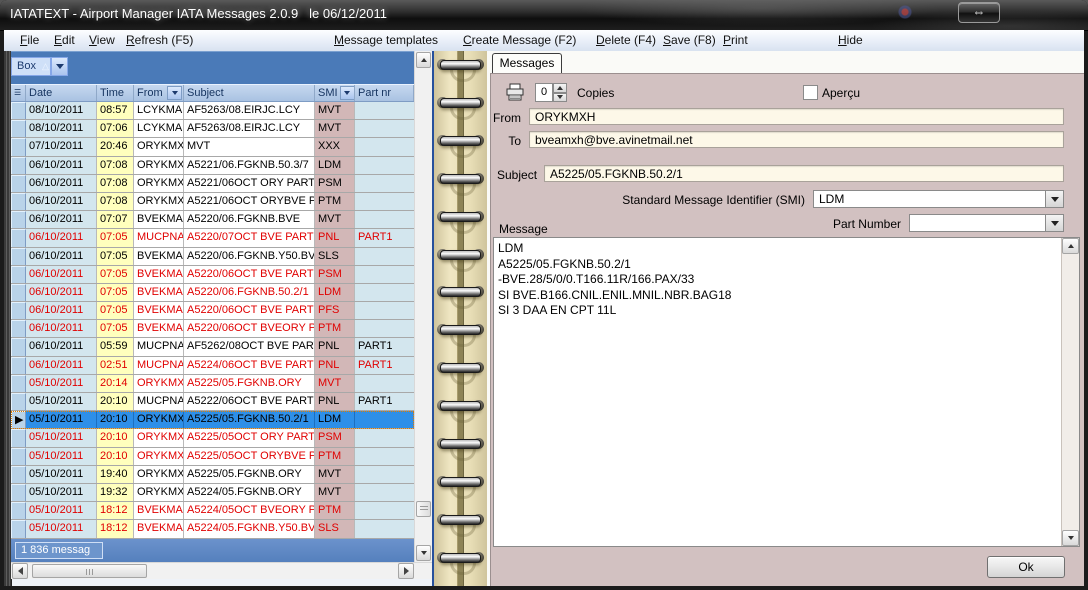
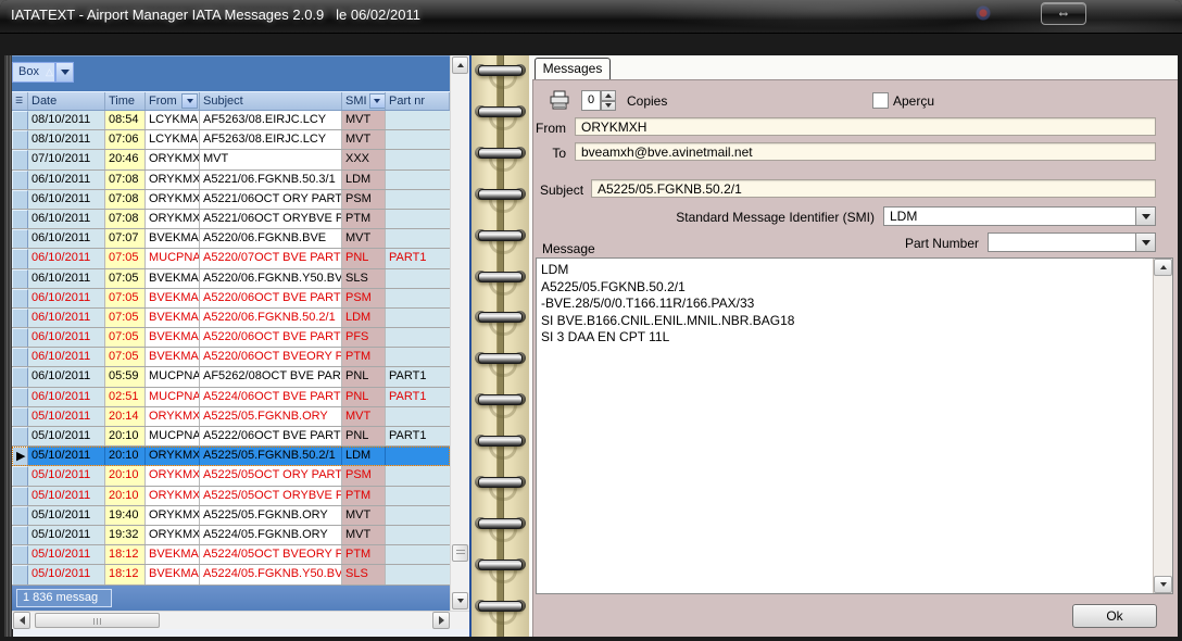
- IATATEXT - Airport Manager IATA Messages 2.0.9 le 06/12/2011
+ IATATEXT - Airport Manager IATA Messages 2.0.9 le 06/02/2011
  ⇔
- File
- Edit
- View
- Refresh (F5)
- Message templates
- Create Message (F2)
- Delete (F4)
- Save (F8)
- Print
- Hide
  Box
  ☰
  Date
  Time
  From
  Subject
  SMI
  Part nr
  08/10/2011
- 08:57
+ 08:54
  LCYKMA
  AF5263/08.EIRJC.LCY
  MVT
  08/10/2011
  07:06
  LCYKMA
  AF5263/08.EIRJC.LCY
  MVT
  07/10/2011
  20:46
  ORYKMX
  MVT
  XXX
  06/10/2011
  07:08
  ORYKMX
- A5221/06.FGKNB.50.3/7
+ A5221/06.FGKNB.50.3/1
  LDM
  06/10/2011
  07:08
  ORYKMX
  A5221/06OCT ORY PART
  PSM
  06/10/2011
  07:08
  ORYKMX
  A5221/06OCT ORYBVE P
  PTM
  06/10/2011
  07:07
  BVEKMA
  A5220/06.FGKNB.BVE
  MVT
  06/10/2011
  07:05
  MUCPNA
  A5220/07OCT BVE PART
  PNL
  PART1
  06/10/2011
  07:05
  BVEKMA
  A5220/06.FGKNB.Y50.BV
  SLS
  06/10/2011
  07:05
  BVEKMA
  A5220/06OCT BVE PART
  PSM
  06/10/2011
  07:05
  BVEKMA
  A5220/06.FGKNB.50.2/1
  LDM
  06/10/2011
  07:05
  BVEKMA
  A5220/06OCT BVE PART
  PFS
  06/10/2011
  07:05
  BVEKMA
  A5220/06OCT BVEORY P
  PTM
  06/10/2011
  05:59
  MUCPNA
  AF5262/08OCT BVE PAR
  PNL
  PART1
  06/10/2011
  02:51
  MUCPNA
  A5224/06OCT BVE PART
  PNL
  PART1
  05/10/2011
  20:14
  ORYKMX
  A5225/05.FGKNB.ORY
  MVT
  05/10/2011
  20:10
  MUCPNA
  A5222/06OCT BVE PART
  PNL
  PART1
  ▶
  05/10/2011
  20:10
  ORYKMX
  A5225/05.FGKNB.50.2/1
  LDM
  05/10/2011
  20:10
  ORYKMX
  A5225/05OCT ORY PART
  PSM
  05/10/2011
  20:10
  ORYKMX
  A5225/05OCT ORYBVE P
  PTM
  05/10/2011
  19:40
  ORYKMX
  A5225/05.FGKNB.ORY
  MVT
  05/10/2011
  19:32
  ORYKMX
  A5224/05.FGKNB.ORY
  MVT
  05/10/2011
  18:12
  BVEKMA
  A5224/05OCT BVEORY P
  PTM
  05/10/2011
  18:12
  BVEKMA
  A5224/05.FGKNB.Y50.BV
  SLS
  1 836 messag
  Messages
  0
  Copies
  Aperçu
  From
  ORYKMXH
  To
  bveamxh@bve.avinetmail.net
  Subject
  A5225/05.FGKNB.50.2/1
  Standard Message Identifier (SMI)
  LDM
  Part Number
  Message
  LDM
  A5225/05.FGKNB.50.2/1
  -BVE.28/5/0/0.T166.11R/166.PAX/33
  SI BVE.B166.CNIL.ENIL.MNIL.NBR.BAG18
  SI 3 DAA EN CPT 11L
  Ok
